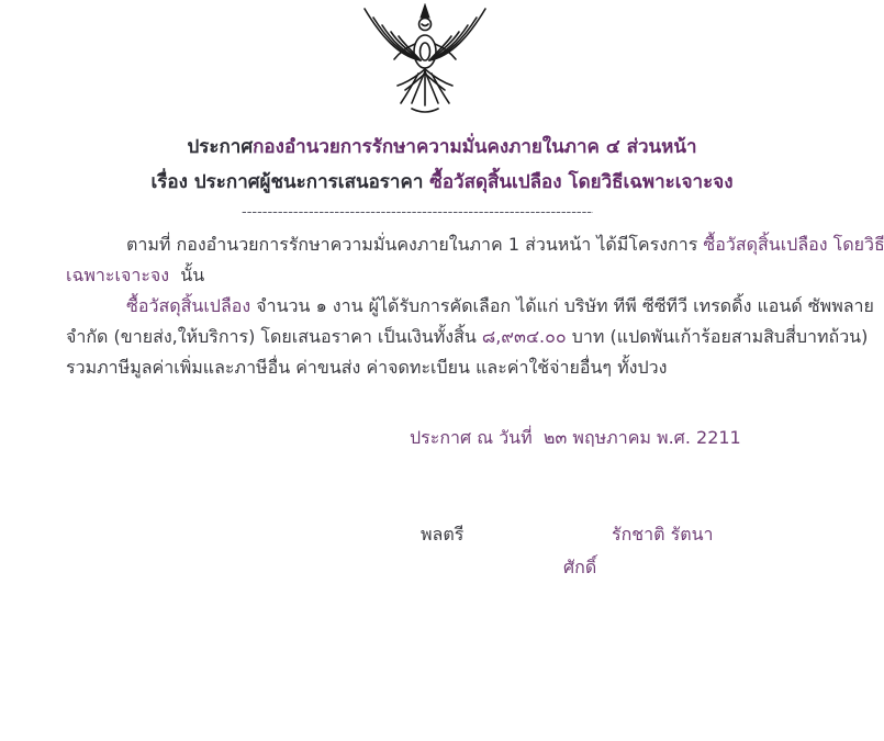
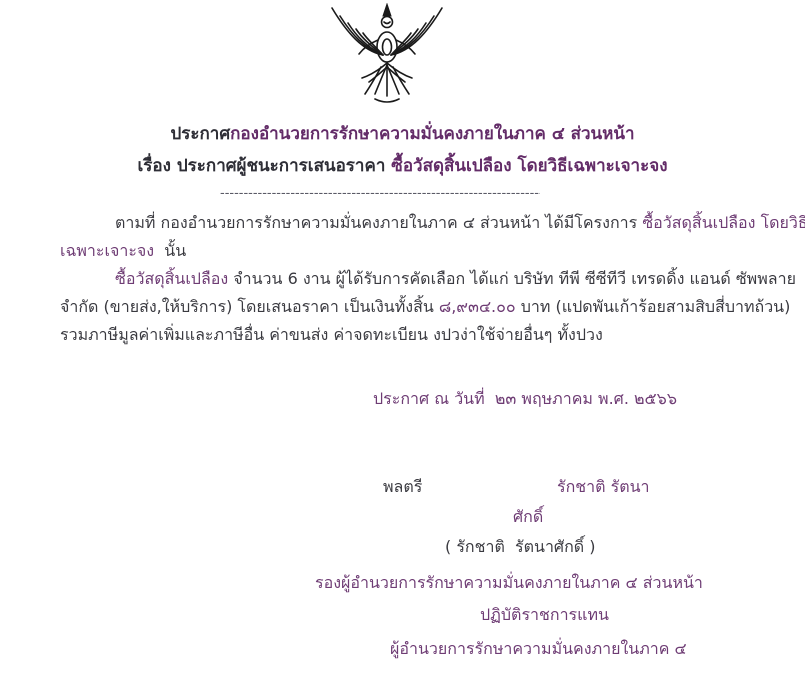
  ประกาศกองอำนวยการรักษาความมั่นคงภายในภาค ๔ ส่วนหน้า
  เรื่อง ประกาศผู้ชนะการเสนอราคา ซื้อวัสดุสิ้นเปลือง โดยวิธีเฉพาะเจาะจง
  --------------------------------------------------------------------
- ตามที่ กองอำนวยการรักษาความมั่นคงภายในภาค 1 ส่วนหน้า ได้มีโครงการ ซื้อวัสดุสิ้นเปลือง โดยวิธี
+ ตามที่ กองอำนวยการรักษาความมั่นคงภายในภาค ๔ ส่วนหน้า ได้มีโครงการ ซื้อวัสดุสิ้นเปลือง โดยวิธี
  เฉพาะเจาะจง นั้น
- ซื้อวัสดุสิ้นเปลือง จำนวน ๑ งาน ผู้ได้รับการคัดเลือก ได้แก่ บริษัท ทีพี ซีซีทีวี เทรดดิ้ง แอนด์ ซัพพลาย
+ ซื้อวัสดุสิ้นเปลือง จำนวน 6 งาน ผู้ได้รับการคัดเลือก ได้แก่ บริษัท ทีพี ซีซีทีวี เทรดดิ้ง แอนด์ ซัพพลาย
  จำกัด (ขายส่ง,ให้บริการ) โดยเสนอราคา เป็นเงินทั้งสิ้น ๘,๙๓๔.๐๐ บาท (แปดพันเก้าร้อยสามสิบสี่บาทถ้วน)
- รวมภาษีมูลค่าเพิ่มและภาษีอื่น ค่าขนส่ง ค่าจดทะเบียน และค่าใช้จ่ายอื่นๆ ทั้งปวง
+ รวมภาษีมูลค่าเพิ่มและภาษีอื่น ค่าขนส่ง ค่าจดทะเบียน งปวง่าใช้จ่ายอื่นๆ ทั้งปวง
- ประกาศ ณ วันที่ ๒๓ พฤษภาคม พ.ศ. 2211
+ ประกาศ ณ วันที่ ๒๓ พฤษภาคม พ.ศ. ๒๕๖๖
  พลตรี
  รักชาติ รัตนา
  ศักดิ์
+ ( รักชาติ รัตนาศักดิ์ )
+ รองผู้อำนวยการรักษาความมั่นคงภายในภาค ๔ ส่วนหน้า
+ ปฏิบัติราชการแทน
+ ผู้อำนวยการรักษาความมั่นคงภายในภาค ๔
